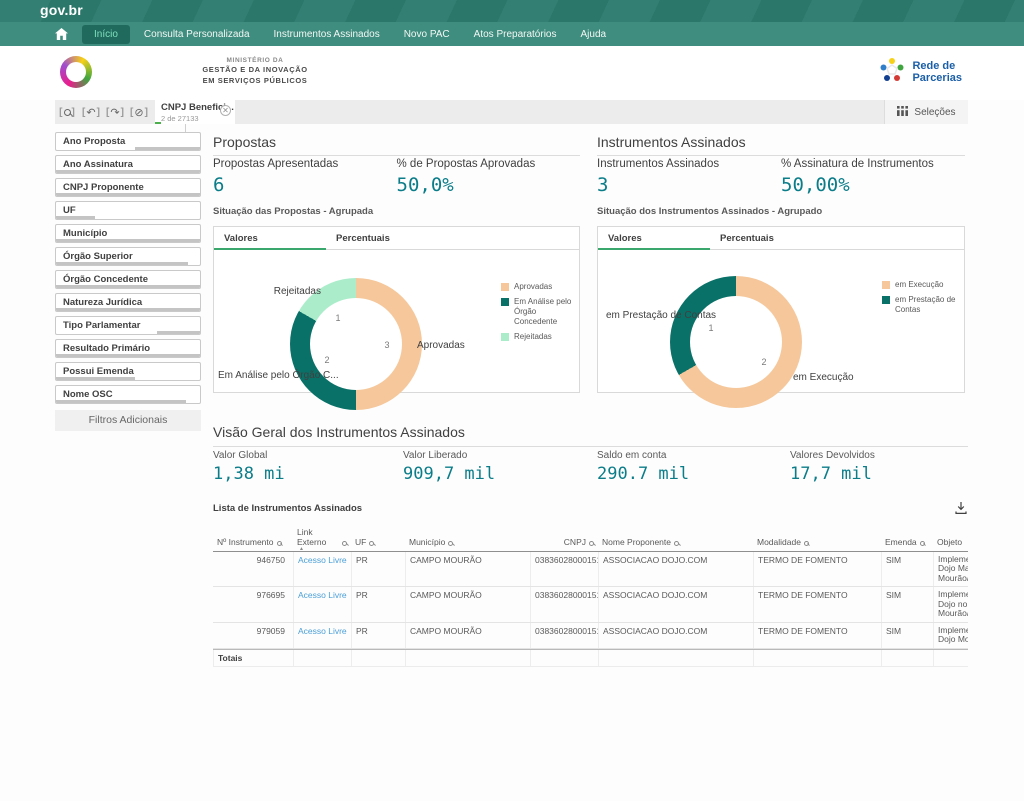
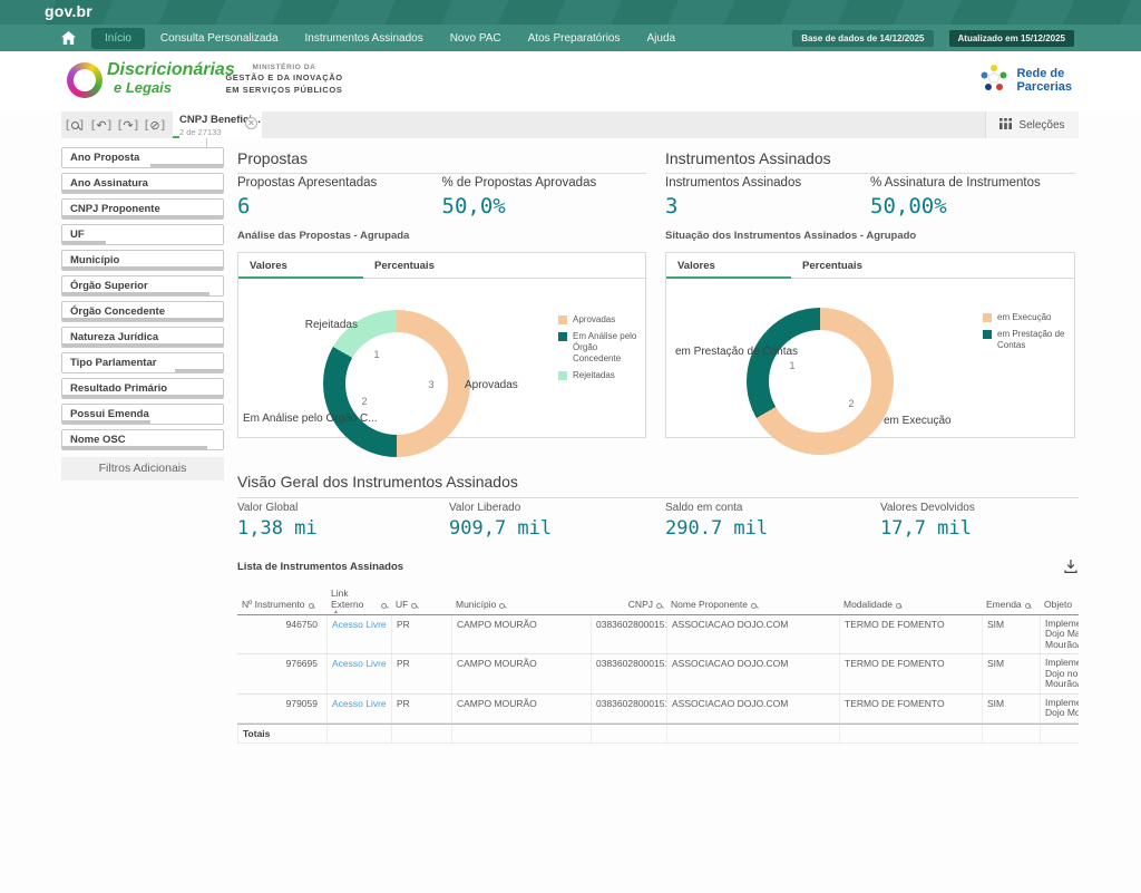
  gov.br
  Início
  Consulta Personalizada
  Instrumentos Assinados
  Novo PAC
  Atos Preparatórios
  Ajuda
+ Base de dados de 14/12/2025
+ Atualizado em 15/12/2025
+ Discricionárias
+ e Legais
  GESTÃO E DA INOVAÇÃO
  EM SERVIÇOS PÚBLICOS
  Rede de
  Parcerias
  [
  ]
  [
  ↶
  ]
  [
  ↷
  ]
  [
  ⊘
  ]
  CNPJ Benefi.
  2 de 27133
  ✕
  Seleções
  Ano Proposta
  Ano Assinatura
  CNPJ Proponente
  UF
  Município
  Órgão Superior
  Órgão Concedente
  Natureza Jurídica
  Tipo Parlamentar
  Resultado Primário
  Possui Emenda
  Nome OSC
  Filtros Adicionais
  Propostas
  Propostas Apresentadas
  6
  % de Propostas Aprovadas
  50,0%
- Situação das Propostas - Agrupada
+ Análise das Propostas - Agrupada
  Valores
  Percentuais
  3
  2
  1
  Aprovadas
  Em Análise pelo Órgão C...
  Rejeitadas
  Aprovadas
  Em Análise pelo Órgão
  Concedente
  Rejeitadas
  Instrumentos Assinados
  Instrumentos Assinados
  3
  % Assinatura de Instrumentos
  50,00%
  Situação dos Instrumentos Assinados - Agrupado
  Valores
  Percentuais
  2
  1
  em Execução
  em Prestação de Contas
  em Execução
  em Prestação de Contas
  Visão Geral dos Instrumentos Assinados
  Valor Global
  1,38 mi
  Valor Liberado
  909,7 mil
  Saldo em conta
  290.7 mil
  Valores Devolvidos
  17,7 mil
  Lista de Instrumentos Assinados
  Nº Instrumento
  Link Externo
  UF
  Município
  CNPJ
  Nome Proponente
  Modalidade
  Emenda
  Objeto
  946750
  Acesso Livre
  PR
  CAMPO MOURÃO
  0383602800015
  ASSOCIACAO DOJO.COM
  TERMO DE FOMENTO
  SIM
  976695
  Acesso Livre
  PR
  CAMPO MOURÃO
  0383602800015
  ASSOCIACAO DOJO.COM
  TERMO DE FOMENTO
  SIM
  979059
  Acesso Livre
  PR
  CAMPO MOURÃO
  0383602800015
  ASSOCIACAO DOJO.COM
  TERMO DE FOMENTO
  SIM
  Totais
